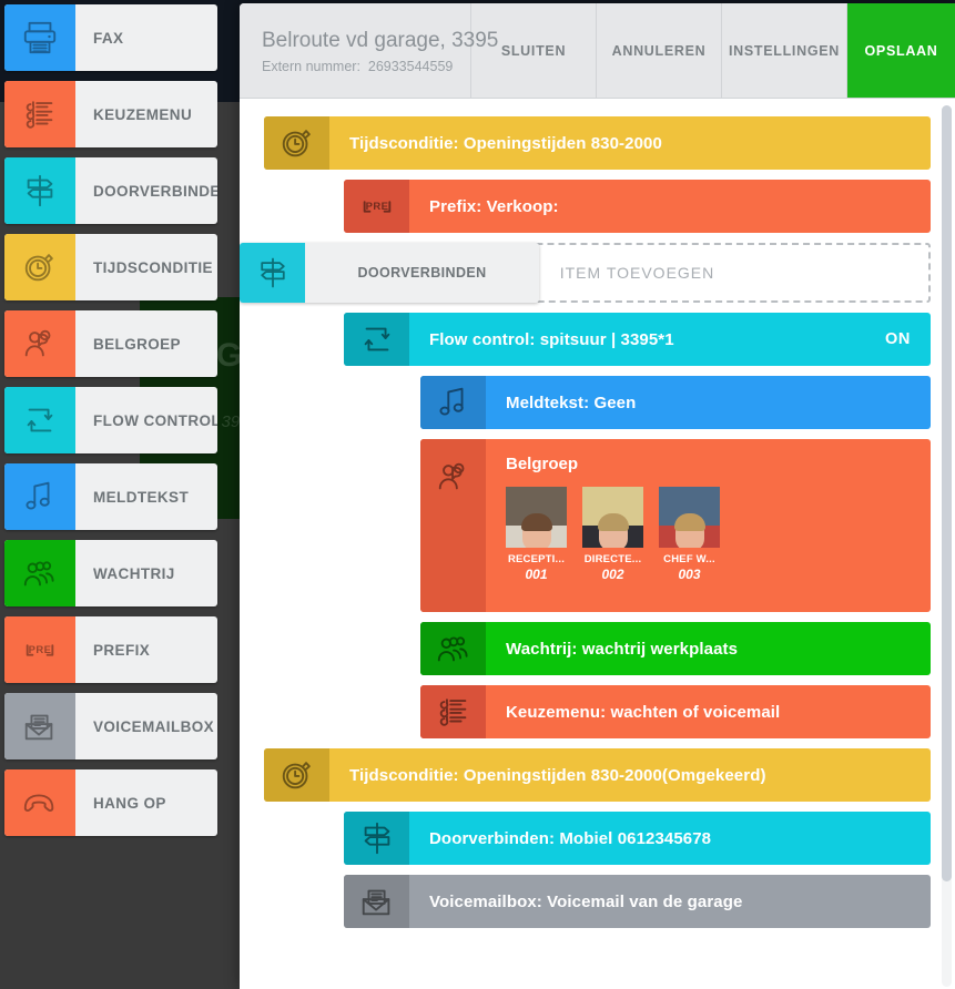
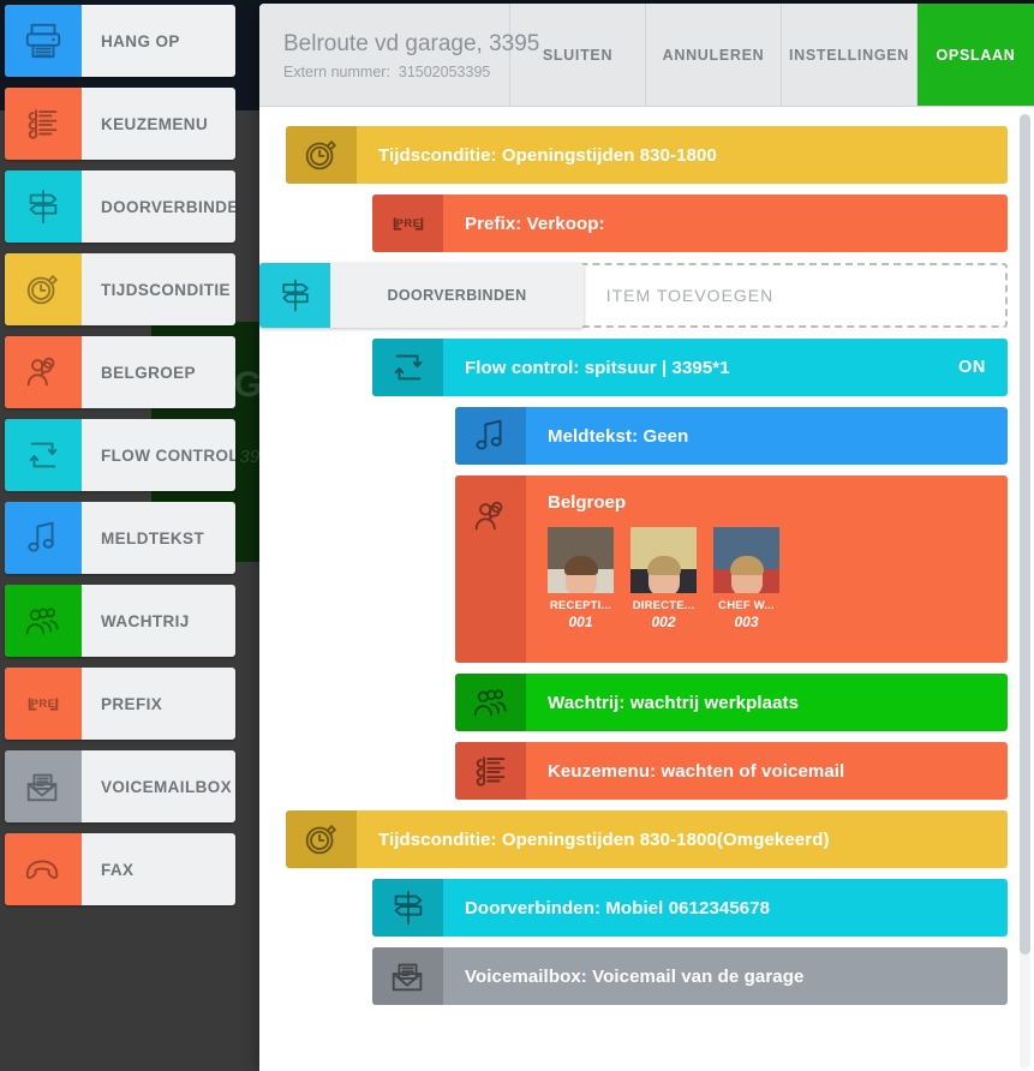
- FAX
+ HANG OP
  KEUZEMENU
  DOORVERBINDE
  TIJDSCONDITIE
  BELGROEP
  FLOW CONTROL
  MELDTEKST
  WACHTRIJ
  PRE
  PREFIX
  VOICEMAILBOX
- HANG OP
+ FAX
  Belroute vd garage, 33
- Extern nummer: 26933544559
+ Extern nummer: 31502053395
  SLUITEN
  ANNULEREN
  INSTELLINGEN
  OPSLAAN
- Tijdsconditie: Openingstijden 830-2000
+ Tijdsconditie: Openingstijden 830-1800
  PRE
  Prefix: Verkoop:
  DOORVERBINDEN
  ITEM TOEVOEGEN
  Flow control: spitsuur | 3395*1
  ON
  Meldtekst: Geen
  Belgroep
  RECEPTI...
  001
  DIRECTE...
  002
  CHEF W...
  003
  Wachtrij: wachtrij werkplaats
  Keuzemenu: wachten of voicemail
- Tijdsconditie: Openingstijden 830-2000(Omgekeerd)
+ Tijdsconditie: Openingstijden 830-1800(Omgekeerd)
  Doorverbinden: Mobiel 0612345678
  Voicemailbox: Voicemail van de garage
